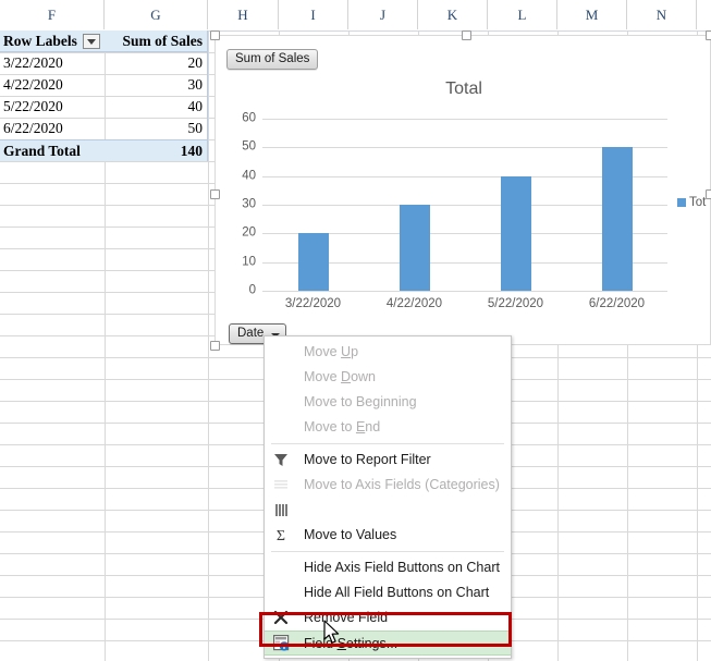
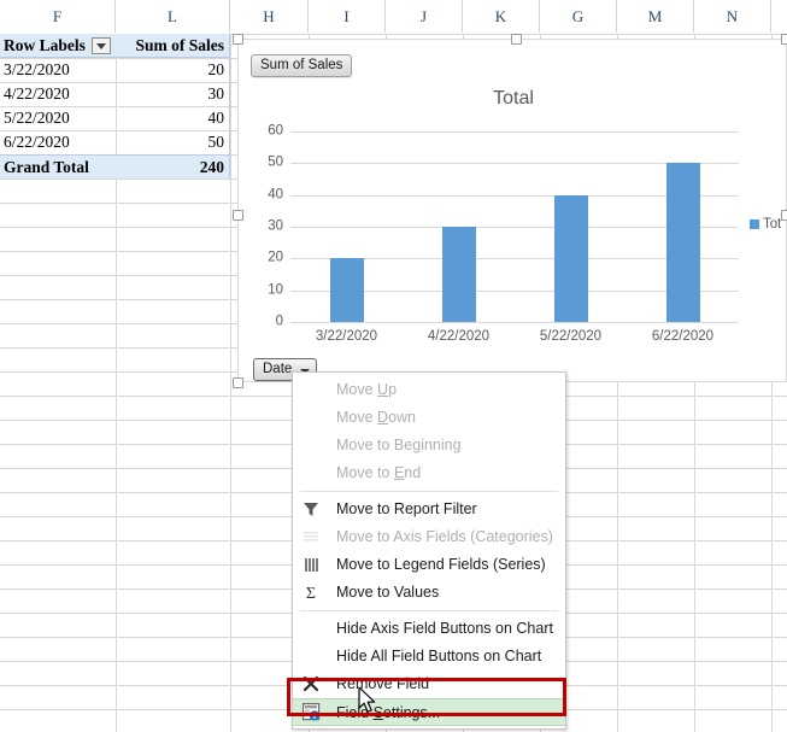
  F
- G
+ L
  H
  I
  J
  K
- L
+ G
  M
  N
  Row Labels
  Sum of Sales
  3/22/2020
  20
  4/22/2020
  30
  5/22/2020
  40
  6/22/2020
  50
  Grand Total
- 140
+ 240
  Sum of Sales
  Total
  0
  10
  20
  30
  40
  50
  60
  3/22/2020
  4/22/2020
  5/22/2020
  6/22/2020
  Tot
  Date
  Move Up
  Move Down
  Move to Beginning
  Move to End
  Move to Report Filter
  Move to Axis Fields (Categories)
+ Move to Legend Fields (Series)
  Σ
  Move to Values
  Hide Axis Field Buttons on Chart
  Hide All Field Buttons on Chart
  Remove Field
  Field Settings...
